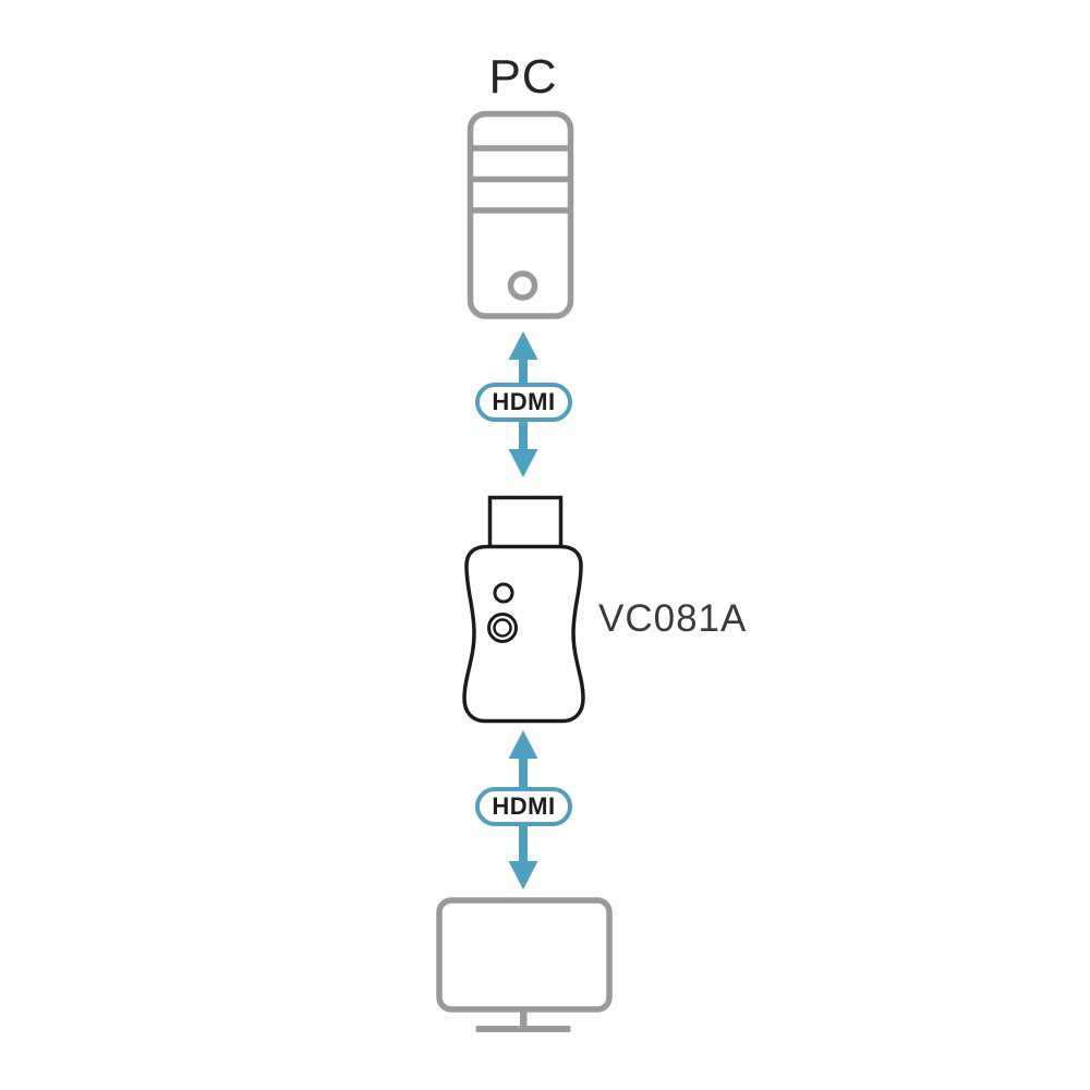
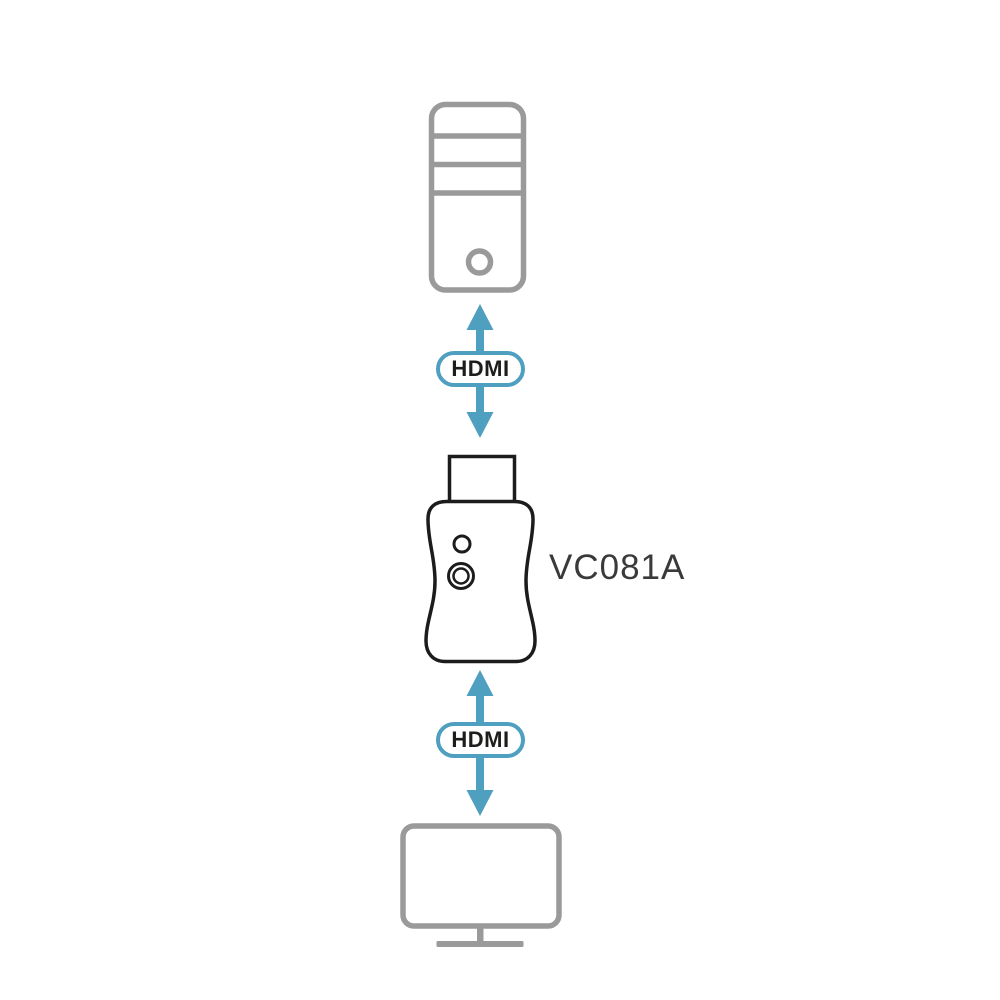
- PC
  HDMI
  VC081A
  HDMI
